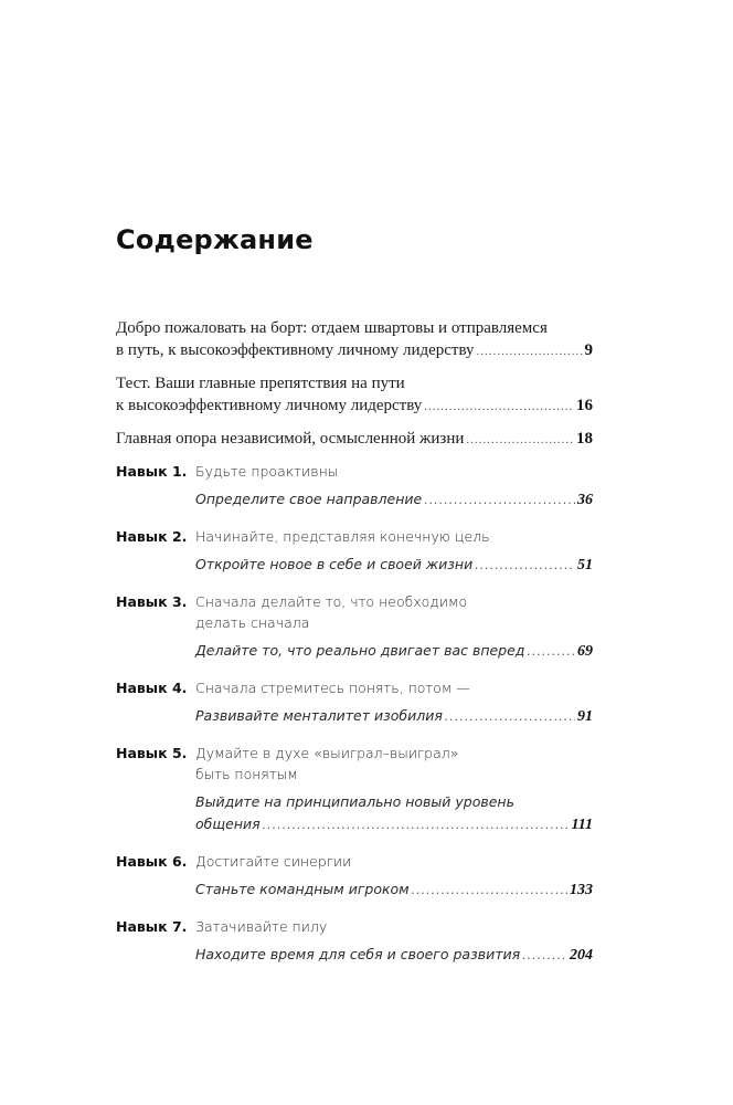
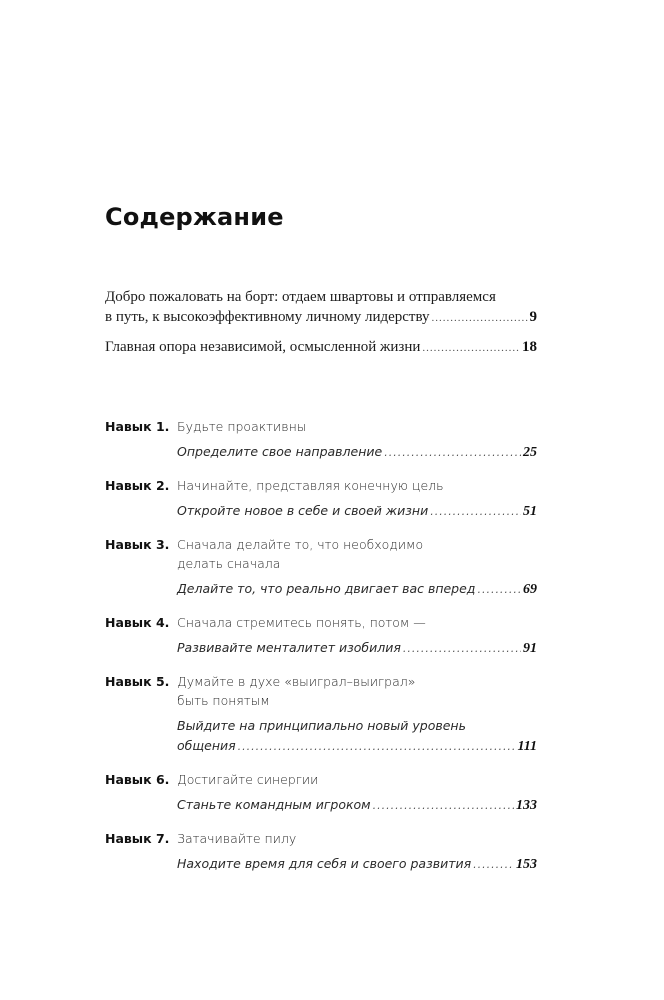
  Содержание
  Добро пожаловать на борт: отдаем швартовы и отправляемся
  в путь, к высокоэффективному личному лидерству
  9
- Тест. Ваши главные препятствия на пути
- к высокоэффективному личному лидерству
- 16
  Главная опора независимой, осмысленной жизни
  18
  Навык 1.
  Будьте проактивны
  Определите свое направление
- 36
+ 25
  Навык 2.
  Начинайте, представляя конечную цель
  Откройте новое в себе и своей жизни
  51
  Навык 3.
  Сначала делайте то, что необходимо
  делать сначала
  Делайте то, что реально двигает вас вперед
  69
  Навык 4.
  Сначала стремитесь понять, потом —
  Развивайте менталитет изобилия
  91
  Навык 5.
  Думайте в духе «выиграл–выиграл»
  быть понятым
  Выйдите на принципиально новый уровень
  общения
  111
  Навык 6.
  Достигайте синергии
  Станьте командным игроком
  133
  Навык 7.
  Затачивайте пилу
  Находите время для себя и своего развития
- 204
+ 153
